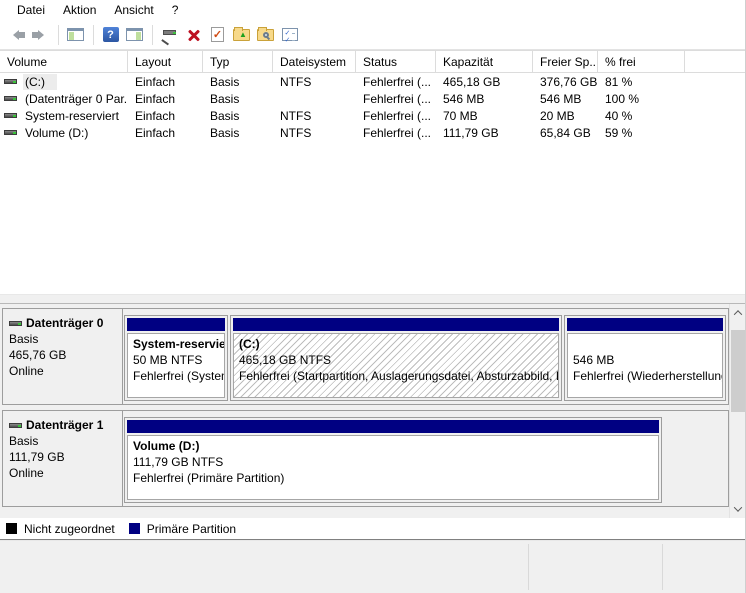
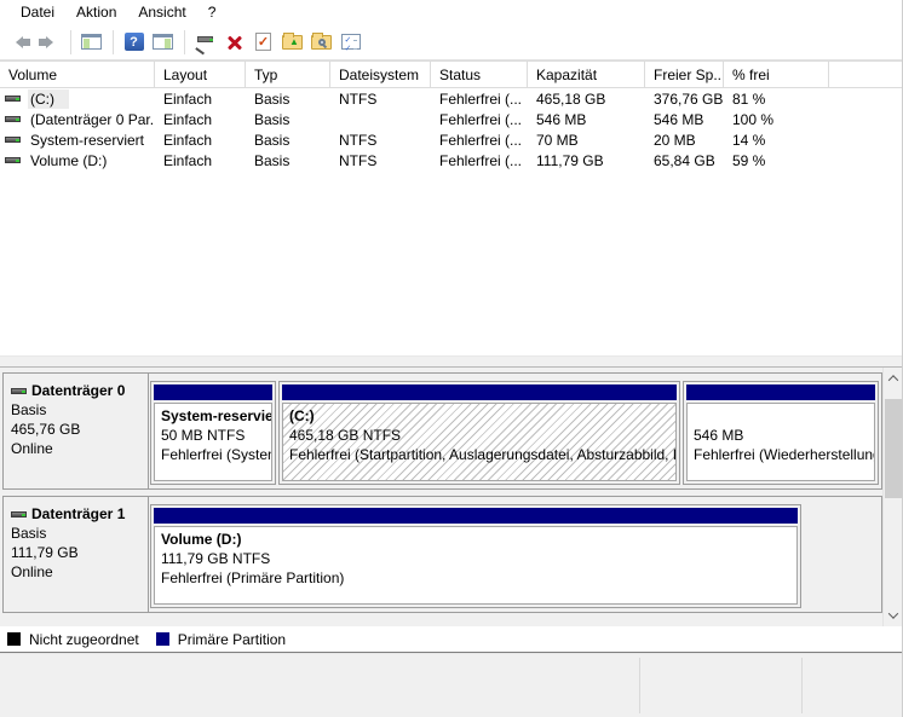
  Datei
  Aktion
  Ansicht
  ?
  ?
  ✓
  ▲
  Volume
  Layout
  Typ
  Dateisystem
  Status
  Kapazität
  Freier Sp...
  % frei
  (C:)
  Einfach
  Basis
  NTFS
  Fehlerfrei (...
  465,18 GB
  376,76 GB
  81 %
  (Datenträger 0 Par.
  Einfach
  Basis
  Fehlerfrei (...
  546 MB
  546 MB
  100 %
  System-reserviert
  Einfach
  Basis
  NTFS
  Fehlerfrei (...
  70 MB
  20 MB
- 40 %
+ 14 %
  Volume (D:)
  Einfach
  Basis
  NTFS
  Fehlerfrei (...
  111,79 GB
  65,84 GB
  59 %
  Datenträger 0
  Basis
  465,76 GB
  Online
  System-reservie
  50 MB NTFS
  Fehlerfrei (Syste
  (C:)
  465,18 GB NTFS
  Fehlerfrei (Startpartition, Auslagerungsdatei, Absturzabbild,
  546 MB
  Fehlerfrei (Wiederherstellun
  Datenträger 1
  Basis
  111,79 GB
  Online
  Volume (D:)
  111,79 GB NTFS
  Fehlerfrei (Primäre Partition)
  Nicht zugeordnet
  Primäre Partition
